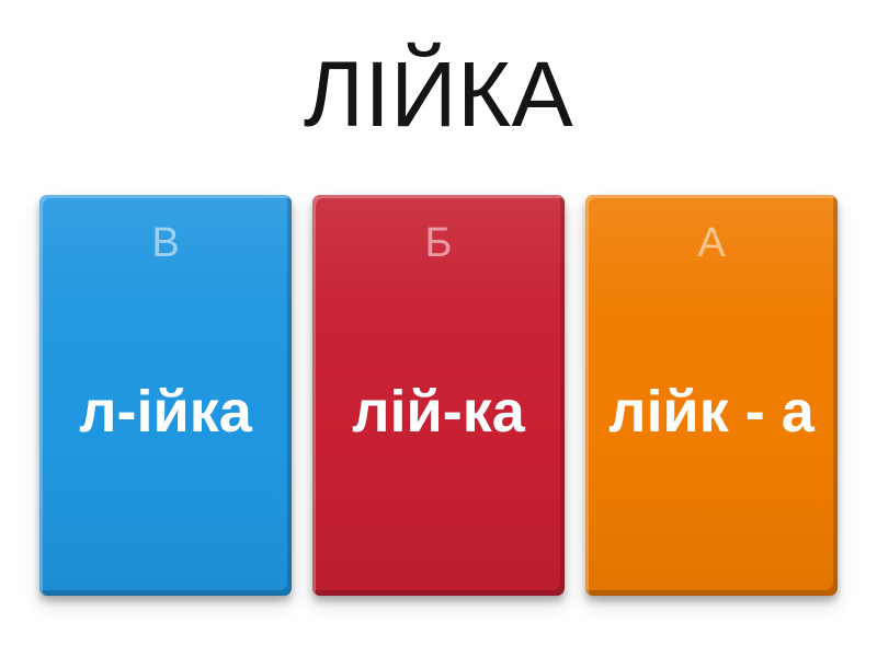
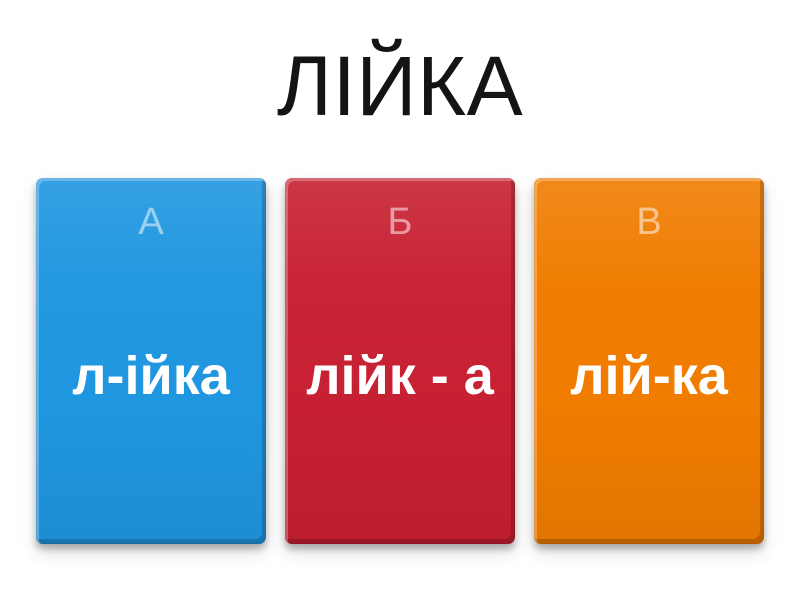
  ЛІЙКА
- В
+ А
  л-ійка
  Б
- лій-ка
+ лійк - а
- А
+ В
- лійк - а
+ лій-ка
